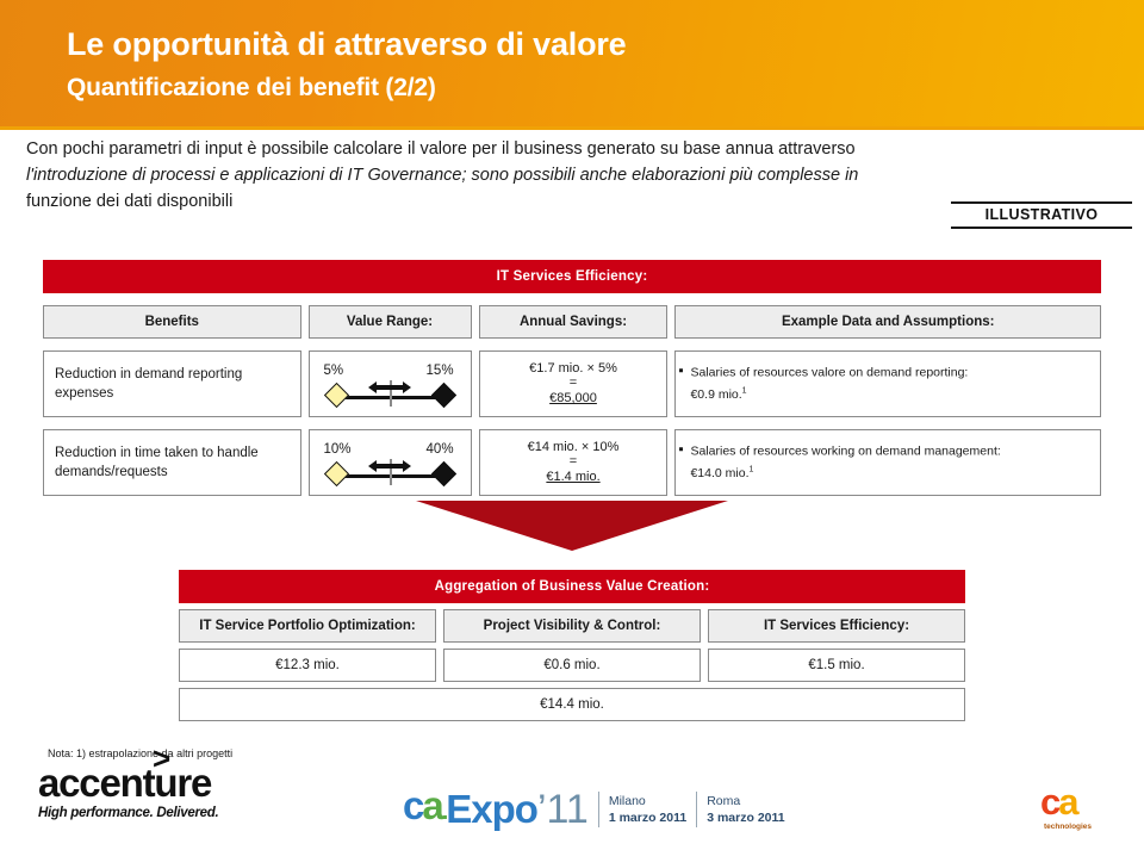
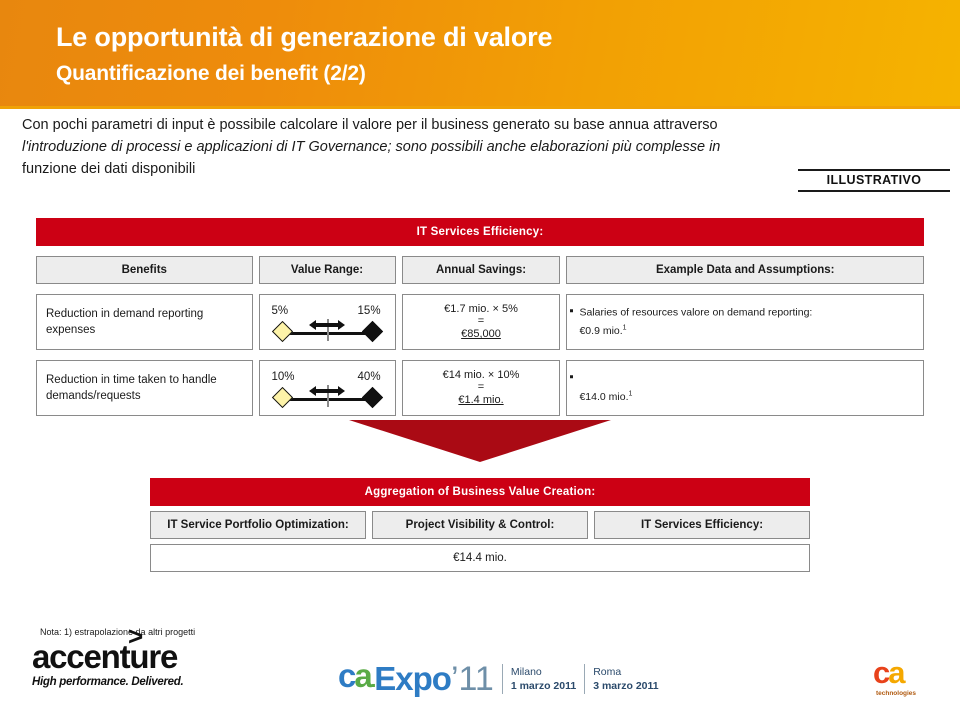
- Le opportunità di attraverso di valore
+ Le opportunità di generazione di valore
  Quantificazione dei benefit (2/2)
  Con pochi parametri di input è possibile calcolare il valore per il business generato su base annua attraverso
  l'introduzione di processi e applicazioni di IT Governance; sono possibili anche elaborazioni più complesse in
  funzione dei dati disponibili
  ILLUSTRATIVO
  IT Services Efficiency:
  Benefits
  Value Range:
  Annual Savings:
  Example Data and Assumptions:
  Reduction in demand reporting expenses
  5%
  15%
  €1.7 mio. × 5%
  =
  €85,000
  Salaries of resources valore on demand reporting:
  €0.9 mio.
  Reduction in time taken to handle demands/requests
  10%
  40%
  €14 mio. × 10%
  =
  €1.4 mio.
- Salaries of resources working on demand management:
  €14.0 mio.
  Aggregation of Business Value Creation:
  IT Service Portfolio Optimization:
  Project Visibility & Control:
  IT Services Efficiency:
- €12.3 mio.
- €0.6 mio.
- €1.5 mio.
  €14.4 mio.
  Nota: 1) estrapolazione da altri progetti
  accenture
  >
  High performance. Delivered.
  ca.
  Expo
  ’11
  Milano
  1 marzo 2011
  Roma
  3 marzo 2011
  ca
